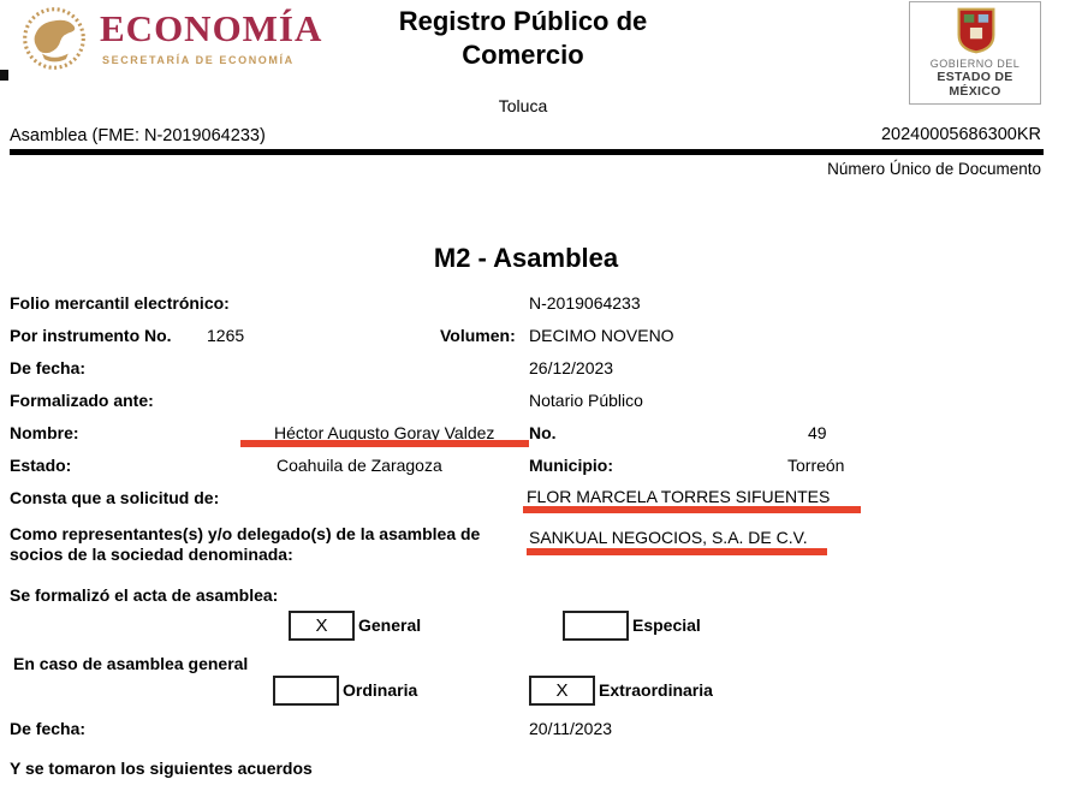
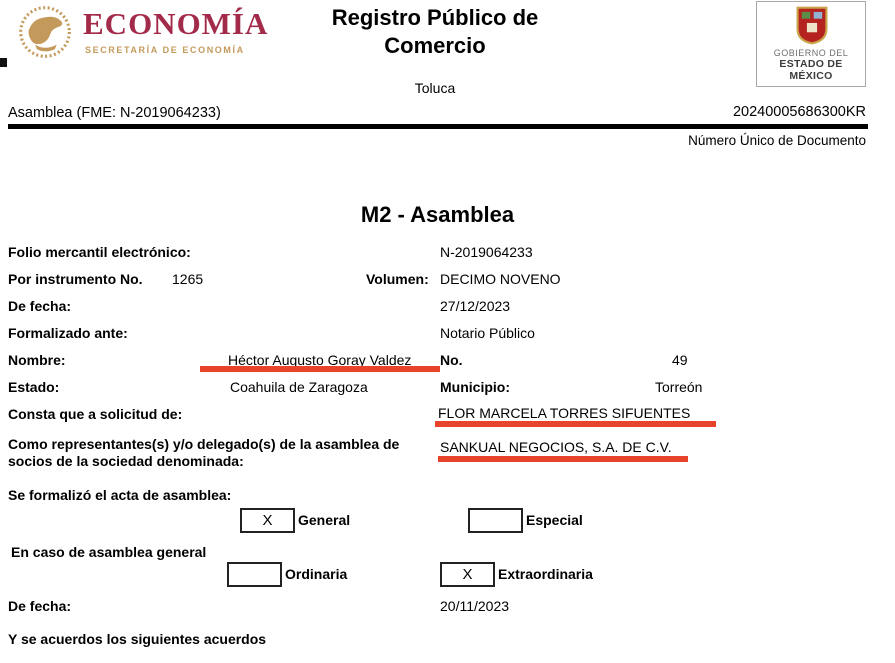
  ECONOMÍA
  SECRETARÍA DE ECONOMÍA
  Registro Público de
  Comercio
  Toluca
  GOBIERNO DEL
  ESTADO DE MÉXICO
  Asamblea (FME: N-2019064233)
  20240005686300KR
  Número Único de Documento
  M2 - Asamblea
  Folio mercantil electrónico:
  N-2019064233
  Por instrumento No.
  1265
  Volumen:
  DECIMO NOVENO
  De fecha:
- 26/12/2023
+ 27/12/2023
  Formalizado ante:
  Notario Público
  Nombre:
  Héctor Augusto Goray Valdez
  No.
  49
  Estado:
  Coahuila de Zaragoza
  Municipio:
  Torreón
  Consta que a solicitud de:
  FLOR MARCELA TORRES SIFUENTES
  Como representantes(s) y/o delegado(s) de la asamblea de socios de la sociedad denominada:
  SANKUAL NEGOCIOS, S.A. DE C.V.
  Se formalizó el acta de asamblea:
  X
  General
  Especial
  En caso de asamblea general
  Ordinaria
  X
  Extraordinaria
  De fecha:
  20/11/2023
- Y se tomaron los siguientes acuerdos
+ Y se acuerdos los siguientes acuerdos
